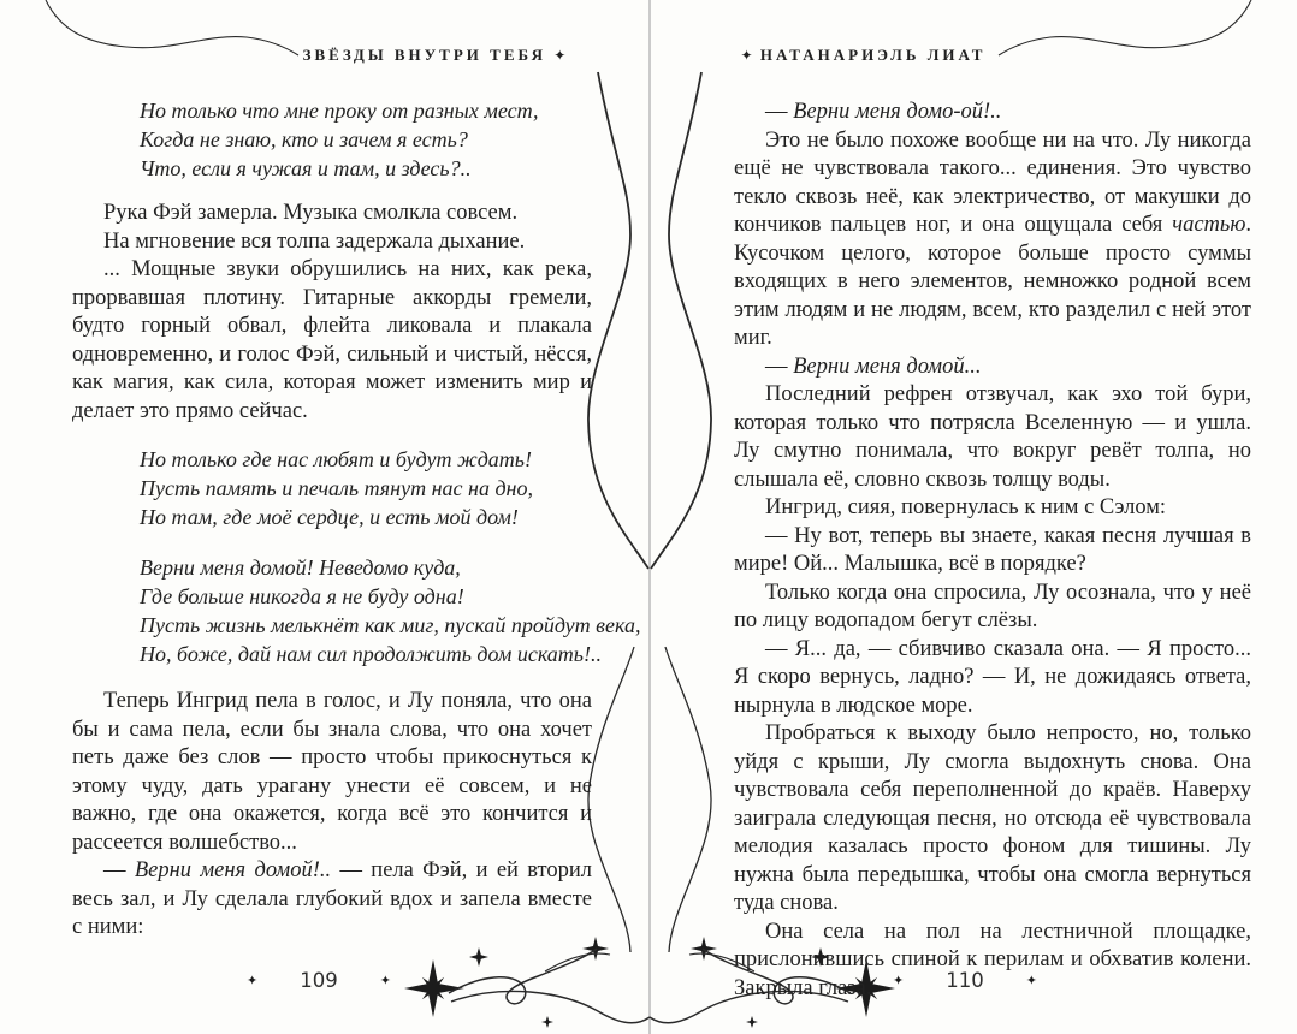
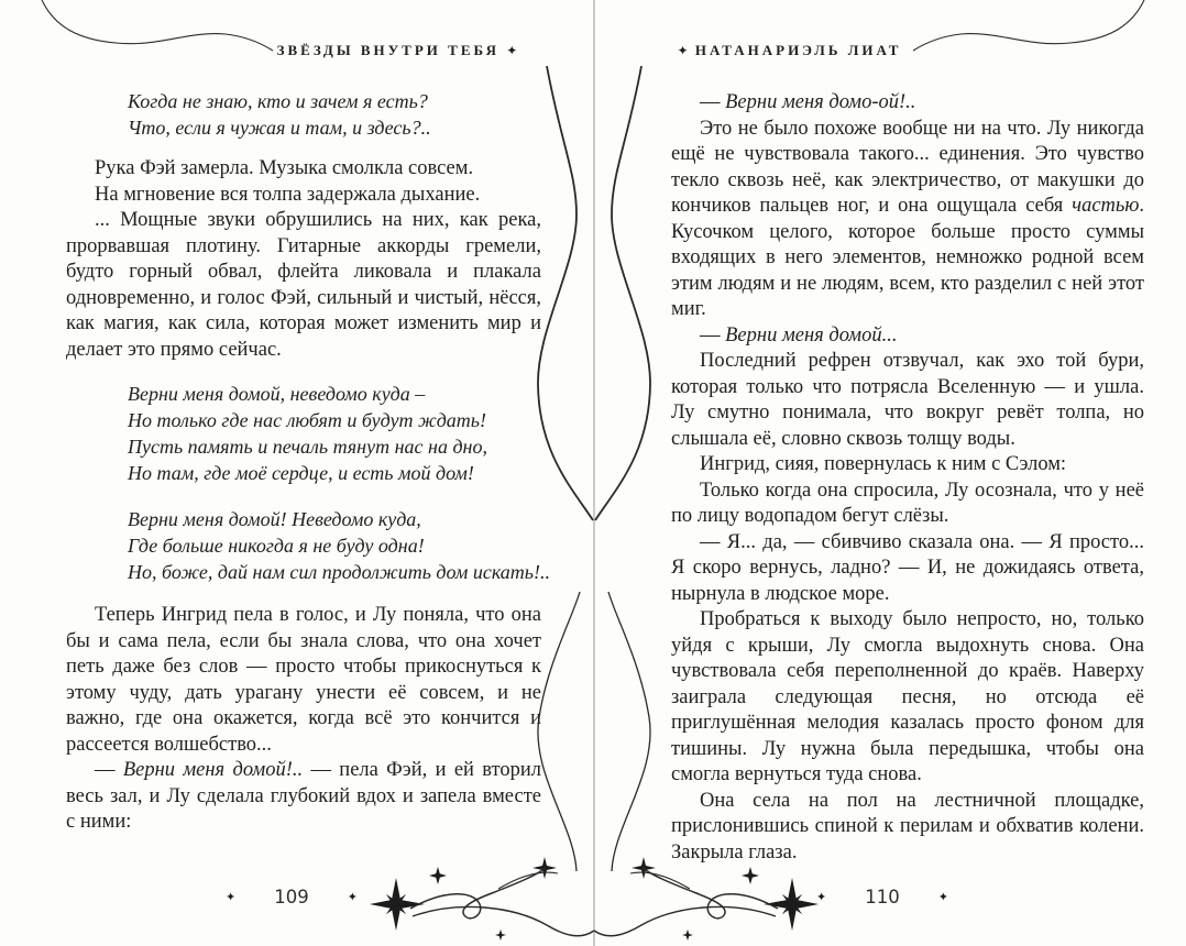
  ЗВЁЗДЫ ВНУТРИ ТЕБЯ ✦
- Но только что мне проку от разных мест,
  Когда не знаю, кто и зачем я есть?
  Что, если я чужая и там, и здесь?..
  Рука Фэй замерла. Музыка смолкла совсем.
  На мгновение вся толпа задержала дыхание.
  ... Мощные звуки обрушились на них, как река, прорвавшая плотину. Гитарные аккорды гремели, будто горный обвал, флейта ликовала и плакала одновременно, и голос Фэй, сильный и чистый, нёсся, как магия, как сила, которая может изменить мир и делает это прямо сейчас.
+ Верни меня домой, неведомо куда –
  Но только где нас любят и будут ждать!
  Пусть память и печаль тянут нас на дно,
  Но там, где моё сердце, и есть мой дом!
  Верни меня домой! Неведомо куда,
  Где больше никогда я не буду одна!
- Пусть жизнь мелькнёт как миг, пускай пройдут века,
  Но, боже, дай нам сил продолжить дом искать!..
  Теперь Ингрид пела в голос, и Лу поняла, что она бы и сама пела, если бы знала слова, что она хочет петь даже без слов — просто чтобы прикоснуться к этому чуду, дать урагану унести её совсем, и не важно, где она окажется, когда всё это кончится и рассеется волшебство...
  — Верни меня домой!.. — пела Фэй, и ей вторил весь зал, и Лу сделала глубокий вдох и запела вместе с ними:
  ✦ НАТАНАРИЭЛЬ ЛИАТ
  — Верни меня домо-ой!..
  Это не было похоже вообще ни на что. Лу никогда ещё не чувствовала такого... единения. Это чувство текло сквозь неё, как электричество, от макушки до кончиков пальцев ног, и она ощущала себя частью. Кусочком целого, которое больше просто суммы входящих в него элементов, немножко родной всем этим людям и не людям, всем, кто разделил с ней этот миг.
  — Верни меня домой...
  Последний рефрен отзвучал, как эхо той бури, которая только что потрясла Вселенную — и ушла. Лу смутно понимала, что вокруг ревёт толпа, но слышала её, словно сквозь толщу воды.
  Ингрид, сияя, повернулась к ним с Сэлом:
- — Ну вот, теперь вы знаете, какая песня лучшая в мире! Ой... Малышка, всё в порядке?
  Только когда она спросила, Лу осознала, что у неё по лицу водопадом бегут слёзы.
  — Я... да, — сбивчиво сказала она. — Я просто... Я скоро вернусь, ладно? — И, не дожидаясь ответа, нырнула в людское море.
- Пробраться к выходу было непросто, но, только уйдя с крыши, Лу смогла выдохнуть снова. Она чувствовала себя переполненной до краёв. Наверху заиграла следующая песня, но отсюда её чувствовала мелодия казалась просто фоном для тишины. Лу нужна была передышка, чтобы она смогла вернуться туда снова.
+ Пробраться к выходу было непросто, но, только уйдя с крыши, Лу смогла выдохнуть снова. Она чувствовала себя переполненной до краёв. Наверху заиграла следующая песня, но отсюда её приглушённая мелодия казалась просто фоном для тишины. Лу нужна была передышка, чтобы она смогла вернуться туда снова.
  Она села на пол на лестничной площадке, прислонившись спиной к перилам и обхватив колени. Закрыла глаза.
  ✦
  109
  ✦
  ✦
  110
  ✦
